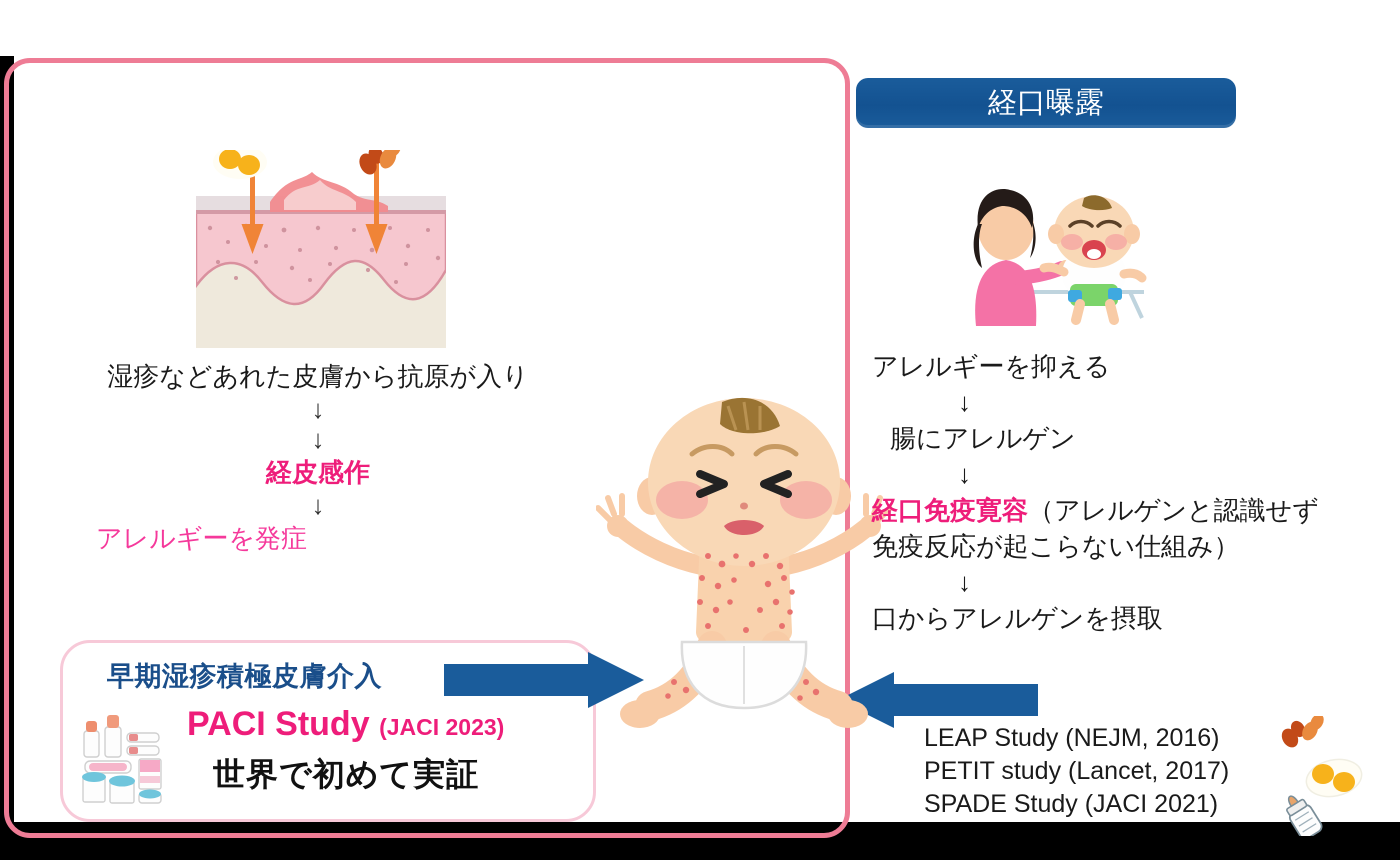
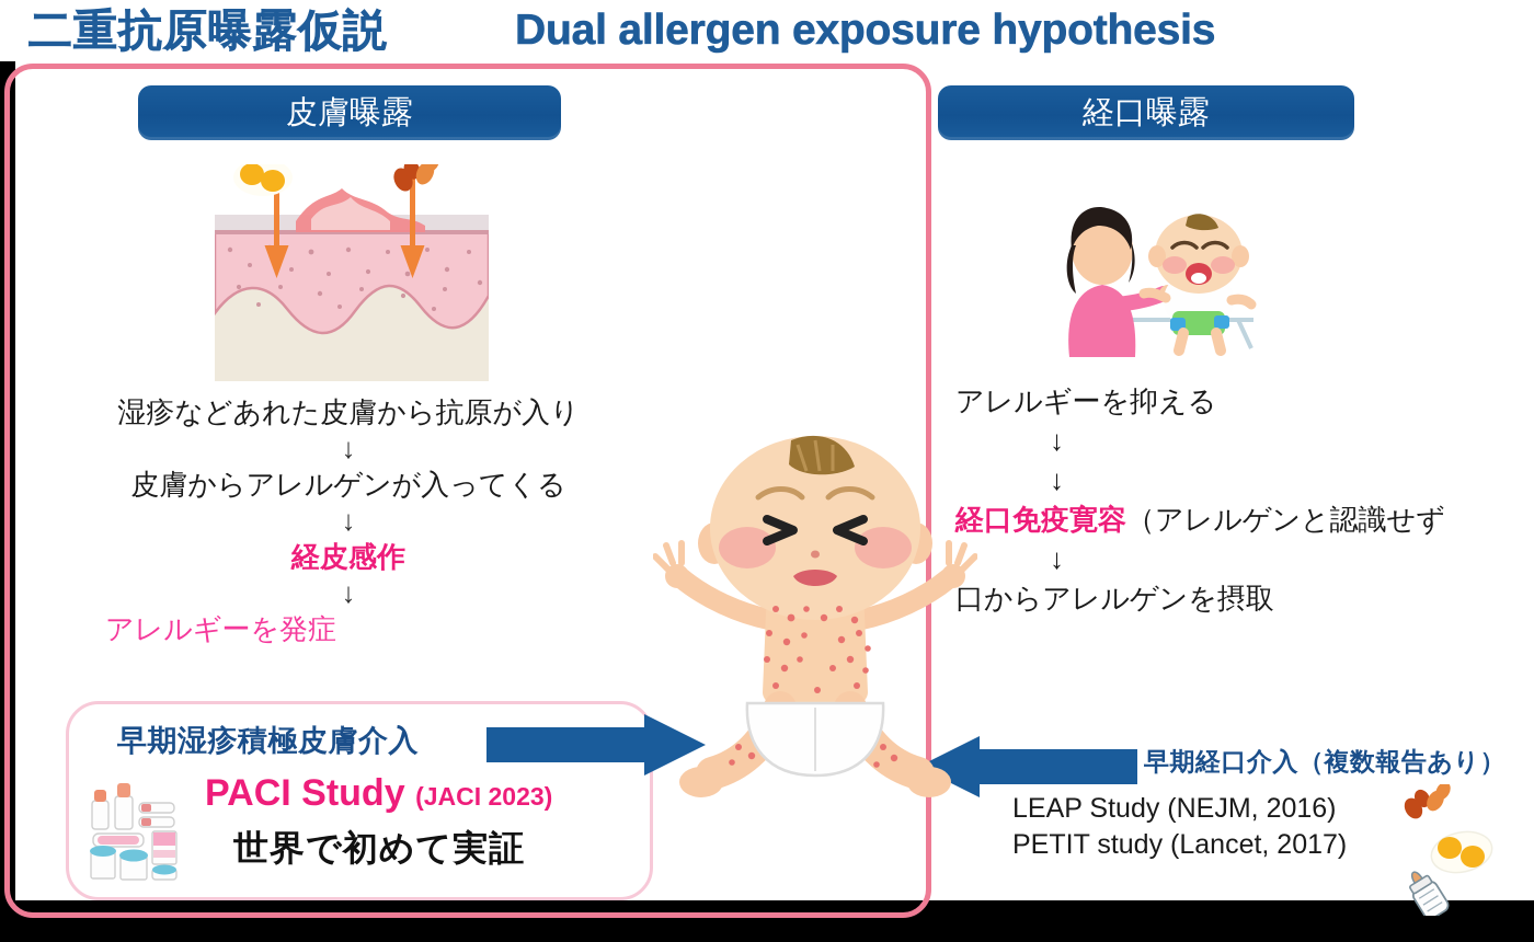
+ 二重抗原曝露仮説
+ Dual allergen exposure hypothesis
+ 皮膚曝露
  経口曝露
  湿疹などあれた皮膚から抗原が入り
  ↓
+ 皮膚からアレルゲンが入ってくる
  ↓
  経皮感作
  ↓
  アレルギーを発症
  早期湿疹積極皮膚介入
  PACI Study (JACI 2023)
  世界で初めて実証
  アレルギーを抑える
  ↓
- 腸にアレルゲン
  ↓
  経口免疫寛容（アレルゲンと認識せず
- 免疫反応が起こらない仕組み）
  ↓
  口からアレルゲンを摂取
+ 早期経口介入（複数報告あり）
  LEAP Study (NEJM, 2016)
  PETIT study (Lancet, 2017)
- SPADE Study (JACI 2021)
